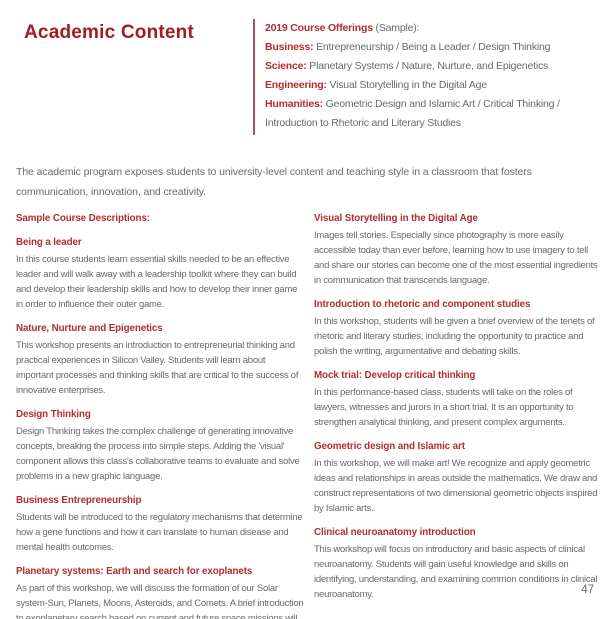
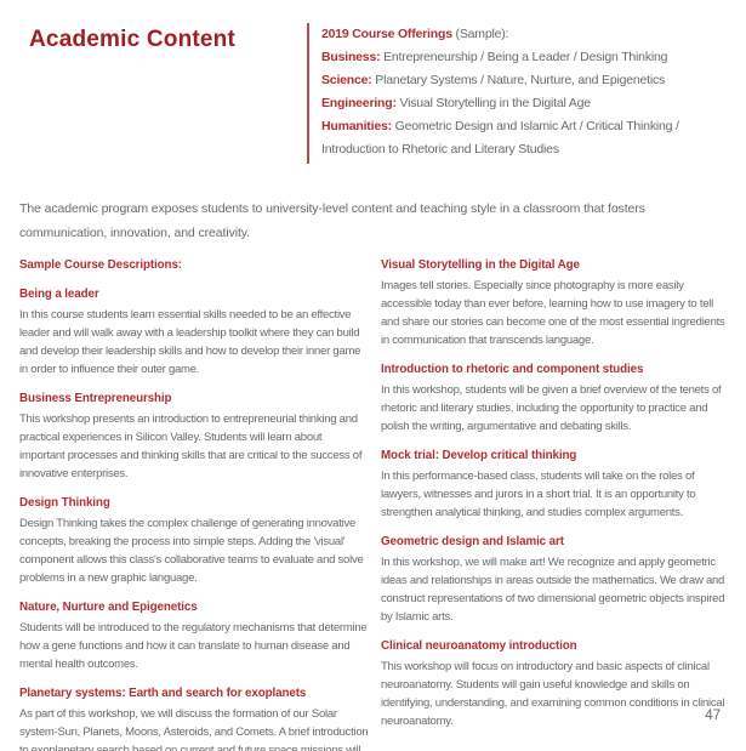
  Academic Content
  2019 Course Offerings (Sample):
  Business: Entrepreneurship / Being a Leader / Design Thinking
  Science: Planetary Systems / Nature, Nurture, and Epigenetics
  Engineering: Visual Storytelling in the Digital Age
  Humanities: Geometric Design and Islamic Art / Critical Thinking / Introduction to Rhetoric and Literary Studies
  The academic program exposes students to university-level content and teaching style in a classroom that fosters communication, innovation, and creativity.
  Sample Course Descriptions:
  Being a leader
  In this course students learn essential skills needed to be an effective leader and will walk away with a leadership toolkit where they can build and develop their leadership skills and how to develop their inner game in order to influence their outer game.
- Nature, Nurture and Epigenetics
+ Business Entrepreneurship
  This workshop presents an introduction to entrepreneurial thinking and practical experiences in Silicon Valley. Students will learn about important processes and thinking skills that are critical to the success of innovative enterprises.
  Design Thinking
  Design Thinking takes the complex challenge of generating innovative concepts, breaking the process into simple steps. Adding the 'visual' component allows this class's collaborative teams to evaluate and solve problems in a new graphic language.
- Business Entrepreneurship
+ Nature, Nurture and Epigenetics
  Students will be introduced to the regulatory mechanisms that determine how a gene functions and how it can translate to human disease and mental health outcomes.
  Planetary systems: Earth and search for exoplanets
  Visual Storytelling in the Digital Age
  Images tell stories. Especially since photography is more easily accessible today than ever before, learning how to use imagery to tell and share our stories can become one of the most essential ingredients in communication that transcends language.
  Introduction to rhetoric and component studies
  In this workshop, students will be given a brief overview of the tenets of rhetoric and literary studies, including the opportunity to practice and polish the writing, argumentative and debating skills.
  Mock trial: Develop critical thinking
- In this performance-based class, students will take on the roles of lawyers, witnesses and jurors in a short trial. It is an opportunity to strengthen analytical thinking, and present complex arguments.
+ In this performance-based class, students will take on the roles of lawyers, witnesses and jurors in a short trial. It is an opportunity to strengthen analytical thinking, and studies complex arguments.
  Geometric design and Islamic art
  In this workshop, we will make art! We recognize and apply geometric ideas and relationships in areas outside the mathematics. We draw and construct representations of two dimensional geometric objects inspired by Islamic arts.
  Clinical neuroanatomy introduction
  This workshop will focus on introductory and basic aspects of clinical neuroanatomy. Students will gain useful knowledge and skills on identifying, understanding, and examining common conditions in clinical neuroanatomy.
  47
